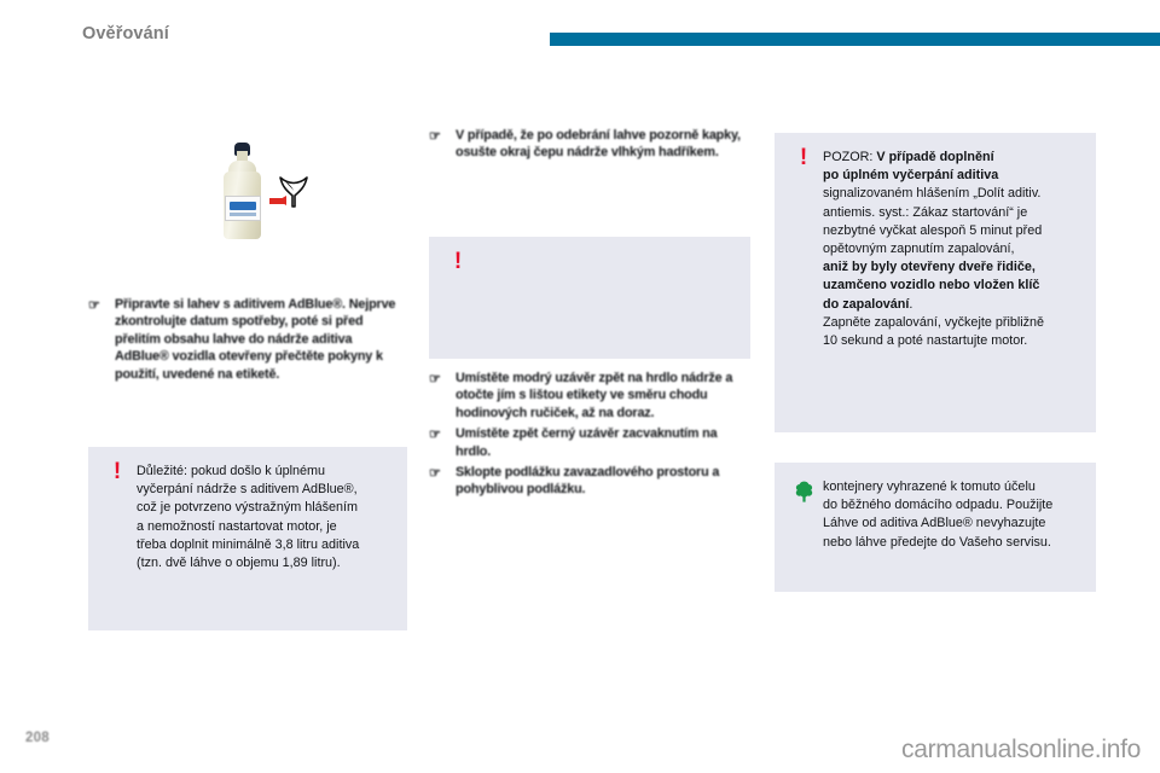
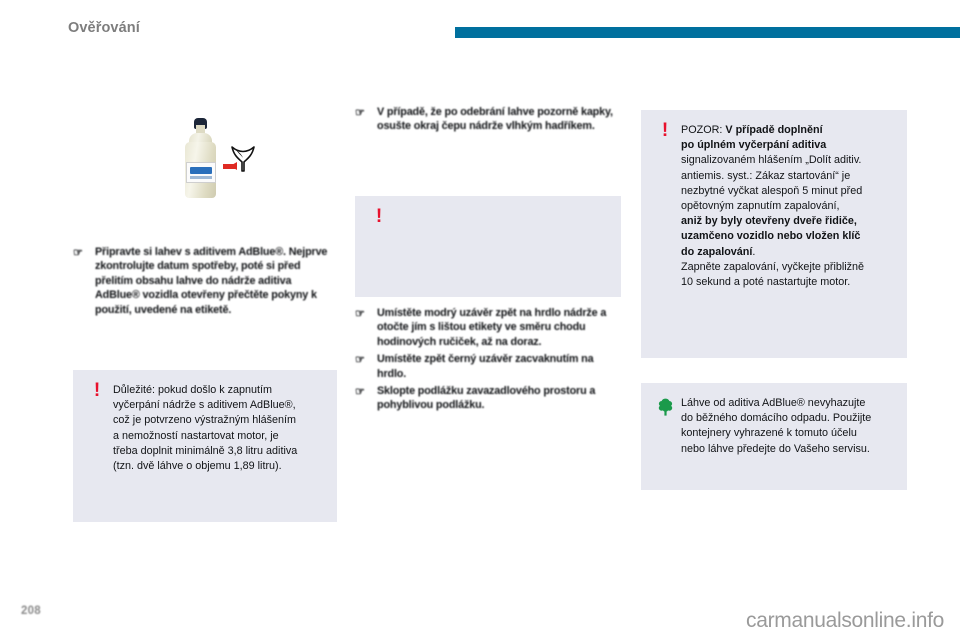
  Ověřování
  ☞
  Připravte si lahev s aditivem AdBlue®. Nejprve zkontrolujte datum spotřeby, poté si před přelitím obsahu lahve do nádrže aditiva AdBlue® vozidla otevřeny přečtěte pokyny k použití, uvedené na etiketě.
  !
- Důležité: pokud došlo k úplnému
+ Důležité: pokud došlo k zapnutím
  vyčerpání nádrže s aditivem AdBlue®,
  což je potvrzeno výstražným hlášením
  a nemožností nastartovat motor, je
  třeba doplnit minimálně 3,8 litru aditiva
  (tzn. dvě láhve o objemu 1,89 litru).
  ☞
  V případě, že po odebrání lahve pozorně kapky, osušte okraj čepu nádrže vlhkým hadříkem.
  !
  ☞
  Umístěte modrý uzávěr zpět na hrdlo nádrže a otočte jím s lištou etikety ve směru chodu hodinových ručiček, až na doraz.
  ☞
  Umístěte zpět černý uzávěr zacvaknutím na hrdlo.
  ☞
  Sklopte podlážku zavazadlového prostoru a pohyblivou podlážku.
  !
  POZOR: V případě doplnění
  po úplném vyčerpání aditiva
  signalizovaném hlášením „Dolít aditiv.
  antiemis. syst.: Zákaz startování“ je
  nezbytné vyčkat alespoň 5 minut před
  opětovným zapnutím zapalování,
  aniž by byly otevřeny dveře řidiče,
  uzamčeno vozidlo nebo vložen klíč
  do zapalování.
  Zapněte zapalování, vyčkejte přibližně
  10 sekund a poté nastartujte motor.
- kontejnery vyhrazené k tomuto účelu
+ Láhve od aditiva AdBlue® nevyhazujte
  do běžného domácího odpadu. Použijte
- Láhve od aditiva AdBlue® nevyhazujte
+ kontejnery vyhrazené k tomuto účelu
  nebo láhve předejte do Vašeho servisu.
  208
  carmanualsonline.info
